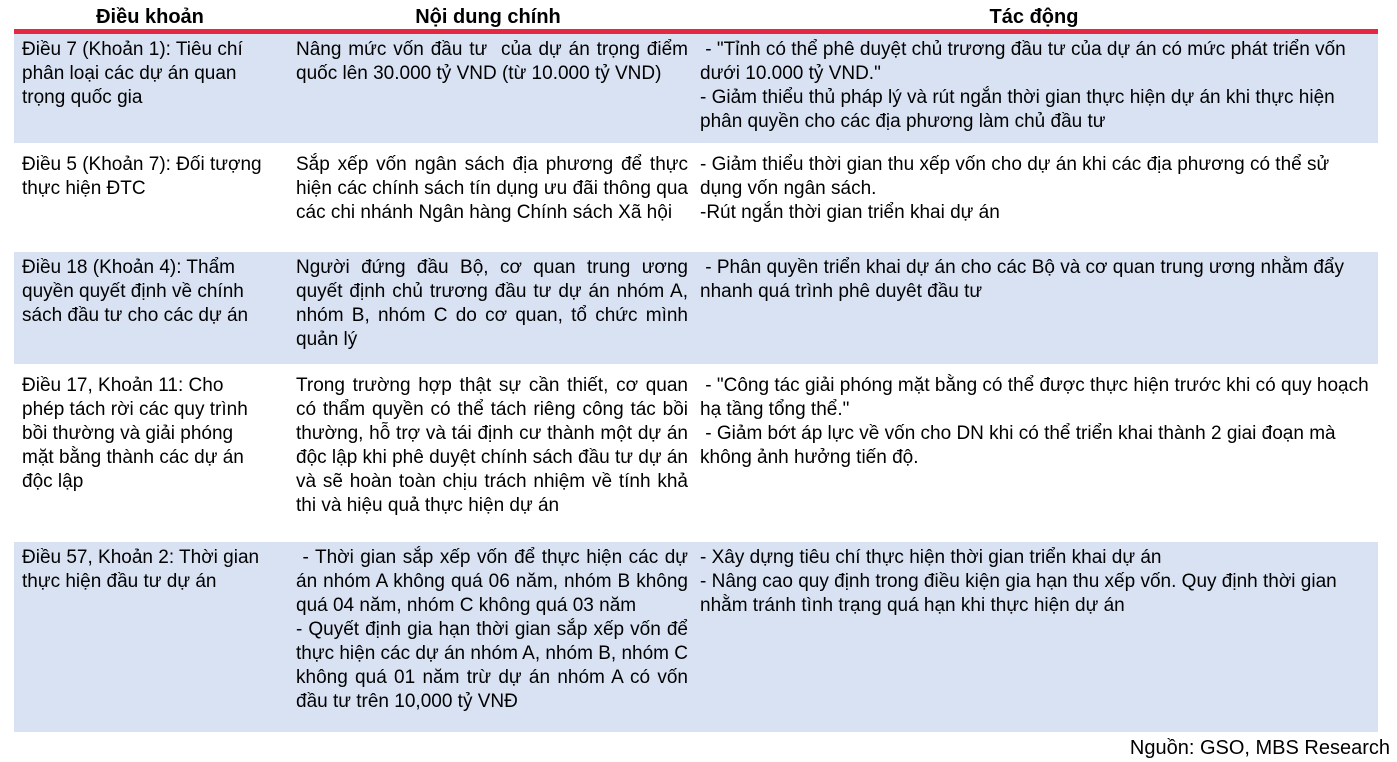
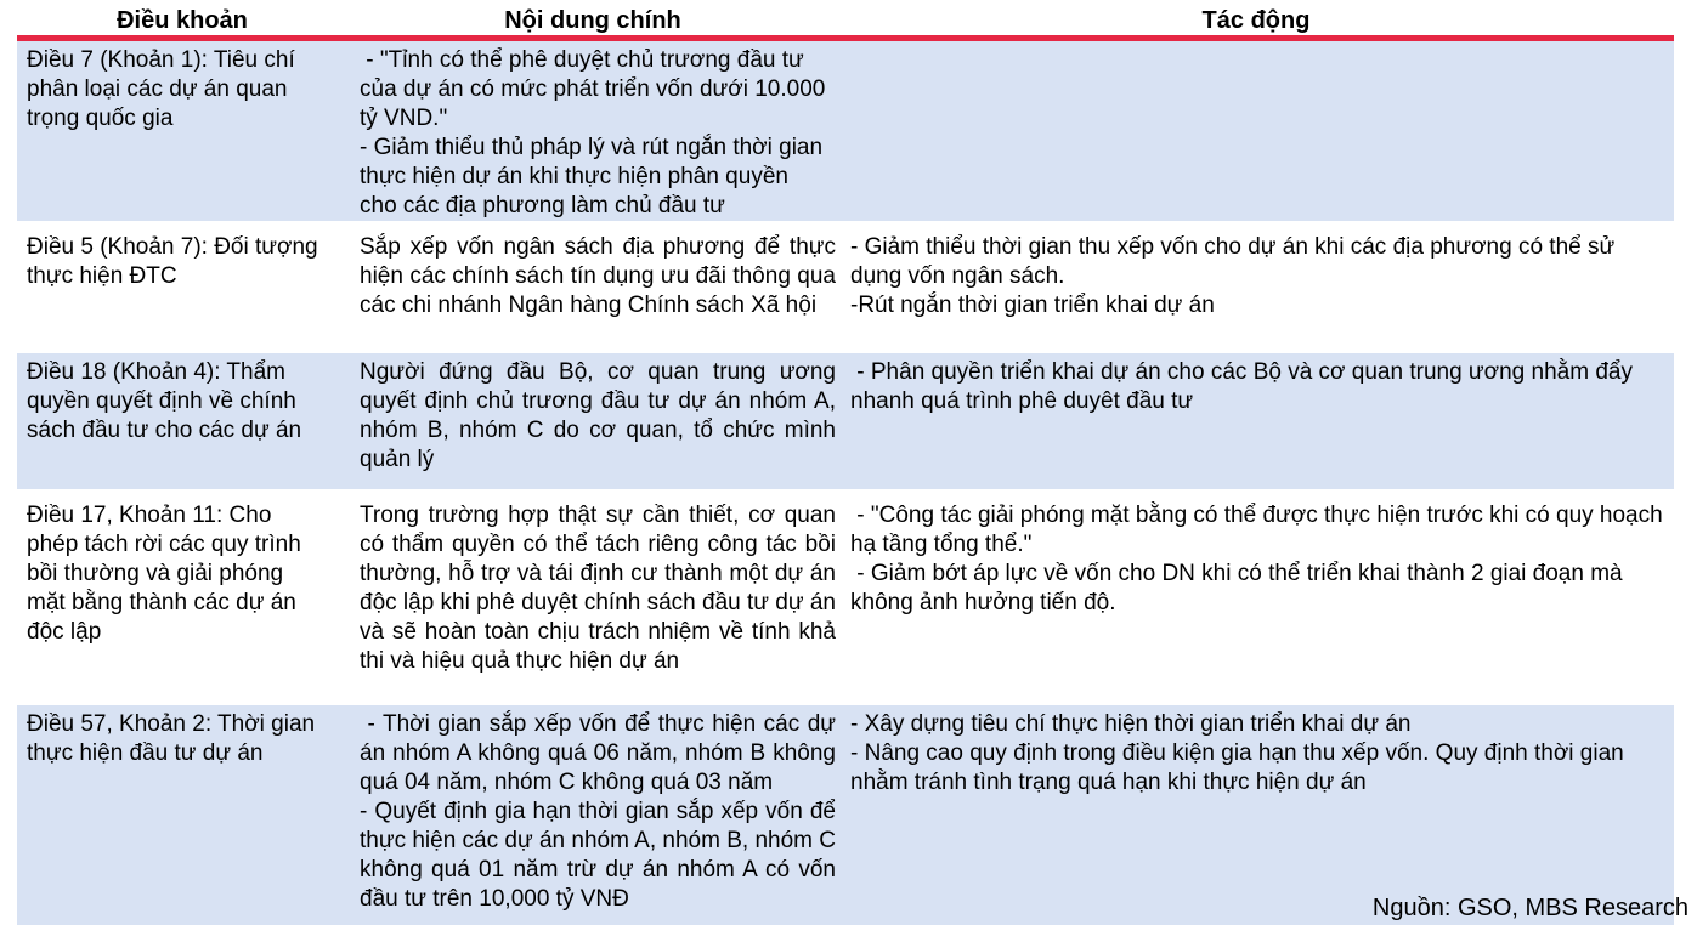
  Điều khoản
  Nội dung chính
  Tác động
  Điều 7 (Khoản 1): Tiêu chí phân loại các dự án quan trọng quốc gia
- Nâng mức vốn đầu tư của dự án trọng điểm quốc lên 30.000 tỷ VND (từ 10.000 tỷ VND)
  - "Tỉnh có thể phê duyệt chủ trương đầu tư của dự án có mức phát triển vốn dưới 10.000 tỷ VND."
  - Giảm thiểu thủ pháp lý và rút ngắn thời gian thực hiện dự án khi thực hiện phân quyền cho các địa phương làm chủ đầu tư
  Điều 5 (Khoản 7): Đối tượng thực hiện ĐTC
  Sắp xếp vốn ngân sách địa phương để thực hiện các chính sách tín dụng ưu đãi thông qua các chi nhánh Ngân hàng Chính sách Xã hội
  - Giảm thiểu thời gian thu xếp vốn cho dự án khi các địa phương có thể sử dụng vốn ngân sách.
  -Rút ngắn thời gian triển khai dự án
  Điều 18 (Khoản 4): Thẩm quyền quyết định về chính sách đầu tư cho các dự án
  Người đứng đầu Bộ, cơ quan trung ương quyết định chủ trương đầu tư dự án nhóm A, nhóm B, nhóm C do cơ quan, tổ chức mình quản lý
  - Phân quyền triển khai dự án cho các Bộ và cơ quan trung ương nhằm đẩy nhanh quá trình phê duyêt đầu tư
  Điều 17, Khoản 11: Cho phép tách rời các quy trình bồi thường và giải phóng mặt bằng thành các dự án độc lập
  Trong trường hợp thật sự cần thiết, cơ quan có thẩm quyền có thể tách riêng công tác bồi thường, hỗ trợ và tái định cư thành một dự án độc lập khi phê duyệt chính sách đầu tư dự án và sẽ hoàn toàn chịu trách nhiệm về tính khả thi và hiệu quả thực hiện dự án
  - "Công tác giải phóng mặt bằng có thể được thực hiện trước khi có quy hoạch hạ tầng tổng thể."
  - Giảm bớt áp lực về vốn cho DN khi có thể triển khai thành 2 giai đoạn mà không ảnh hưởng tiến độ.
  Điều 57, Khoản 2: Thời gian thực hiện đầu tư dự án
  - Thời gian sắp xếp vốn để thực hiện các dự án nhóm A không quá 06 năm, nhóm B không quá 04 năm, nhóm C không quá 03 năm
  - Quyết định gia hạn thời gian sắp xếp vốn để thực hiện các dự án nhóm A, nhóm B, nhóm C không quá 01 năm trừ dự án nhóm A có vốn đầu tư trên 10,000 tỷ VNĐ
  - Xây dựng tiêu chí thực hiện thời gian triển khai dự án
  - Nâng cao quy định trong điều kiện gia hạn thu xếp vốn. Quy định thời gian nhằm tránh tình trạng quá hạn khi thực hiện dự án
  Nguồn: GSO, MBS Research
